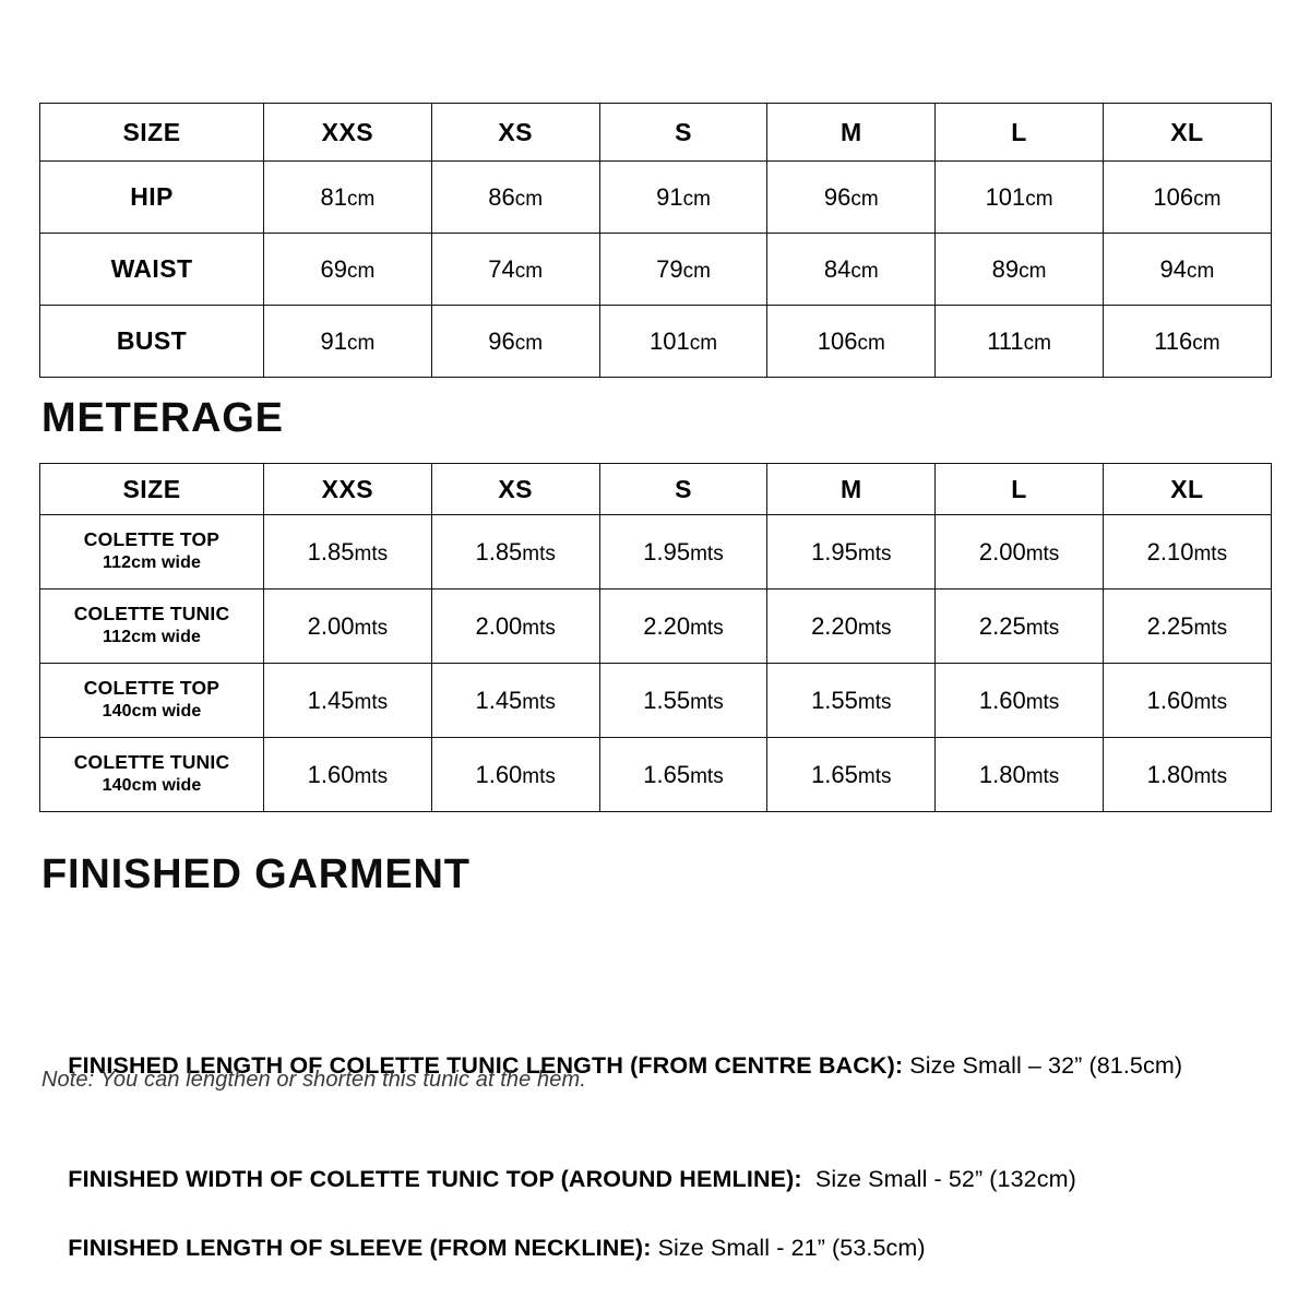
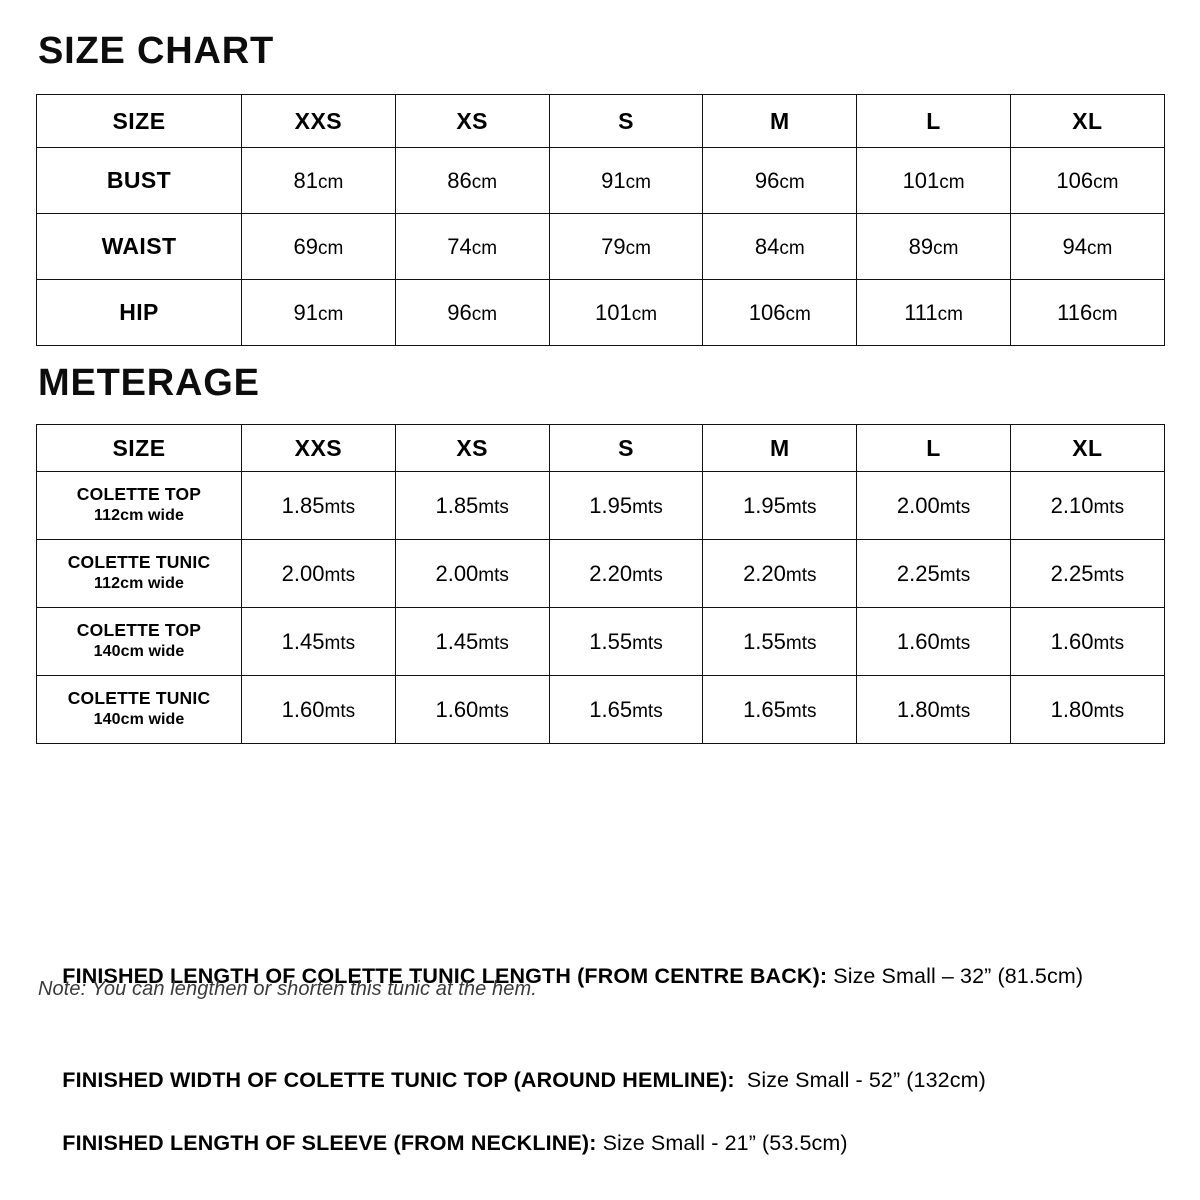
+ SIZE CHART
  SIZE	XXS	XS	S	M	L	XL
- HIP	81cm	86cm	91cm	96cm	101cm	106cm
+ BUST	81cm	86cm	91cm	96cm	101cm	106cm
  WAIST	69cm	74cm	79cm	84cm	89cm	94cm
- BUST	91cm	96cm	101cm	106cm	111cm	116cm
+ HIP	91cm	96cm	101cm	106cm	111cm	116cm
  METERAGE
  SIZE	XXS	XS	S	M	L	XL
  COLETTE TOP 112cm wide	1.85mts	1.85mts	1.95mts	1.95mts	2.00mts	2.10mts
  COLETTE TUNIC 112cm wide	2.00mts	2.00mts	2.20mts	2.20mts	2.25mts	2.25mts
  COLETTE TOP 140cm wide	1.45mts	1.45mts	1.55mts	1.55mts	1.60mts	1.60mts
  COLETTE TUNIC 140cm wide	1.60mts	1.60mts	1.65mts	1.65mts	1.80mts	1.80mts
- FINISHED GARMENT
  FINISHED LENGTH OF COLETTE TUNIC LENGTH (FROM CENTRE BACK): Size Small – 32” (81.5cm)
  Note: You can lengthen or shorten this tunic at the hem.
  FINISHED WIDTH OF COLETTE TUNIC TOP (AROUND HEMLINE): Size Small - 52” (132cm)
  FINISHED LENGTH OF SLEEVE (FROM NECKLINE): Size Small - 21” (53.5cm)
